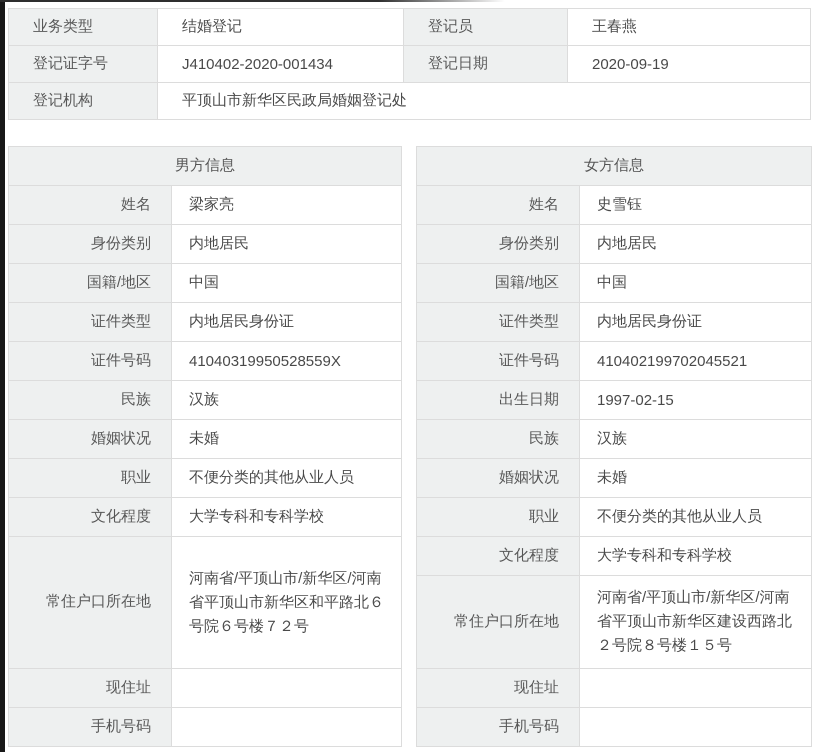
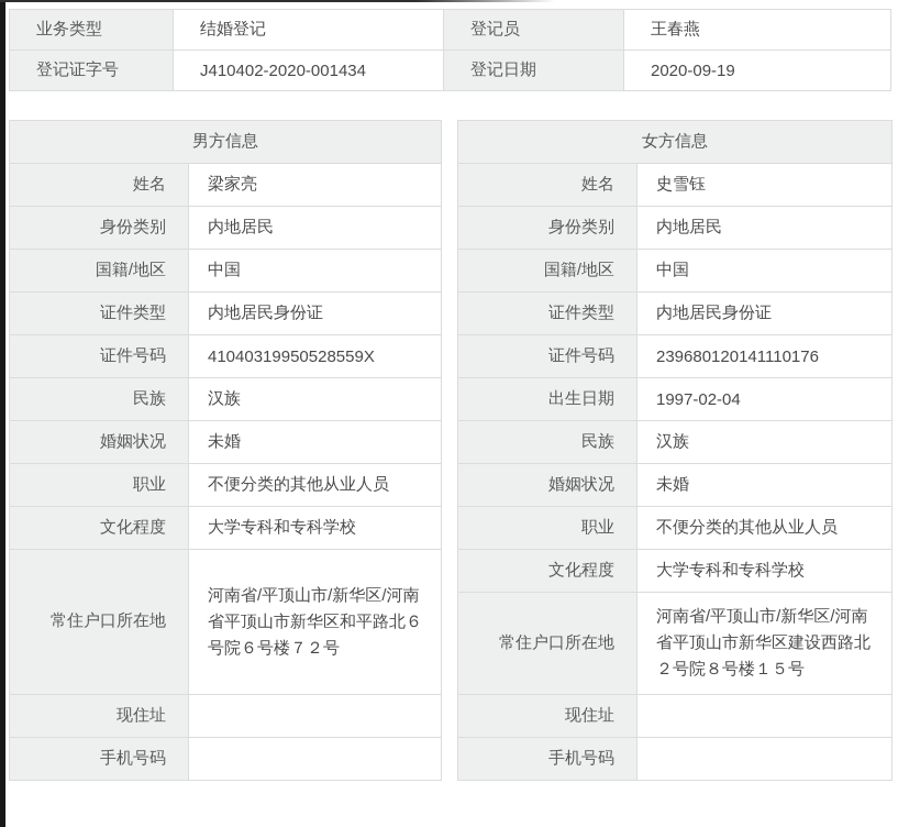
  业务类型	结婚登记	登记员	王春燕
  登记证字号	J410402-2020-001434	登记日期	2020-09-19
- 登记机构	平顶山市新华区民政局婚姻登记处
  男方信息
  姓名	梁家亮
  身份类别	内地居民
  国籍/地区	中国
  证件类型	内地居民身份证
  证件号码	41040319950528559X
  民族	汉族
  婚姻状况	未婚
  职业	不便分类的其他从业人员
  文化程度	大学专科和专科学校
  常住户口所在地	河南省/平顶山市/新华区/河南省平顶山市新华区和平路北６号院６号楼７２号
  现住址
  手机号码
  女方信息
  姓名	史雪钰
  身份类别	内地居民
  国籍/地区	中国
  证件类型	内地居民身份证
- 证件号码	410402199702045521
+ 证件号码	239680120141110176
- 出生日期	1997-02-15
+ 出生日期	1997-02-04
  民族	汉族
  婚姻状况	未婚
  职业	不便分类的其他从业人员
  文化程度	大学专科和专科学校
  常住户口所在地	河南省/平顶山市/新华区/河南省平顶山市新华区建设西路北２号院８号楼１５号
  现住址
  手机号码
